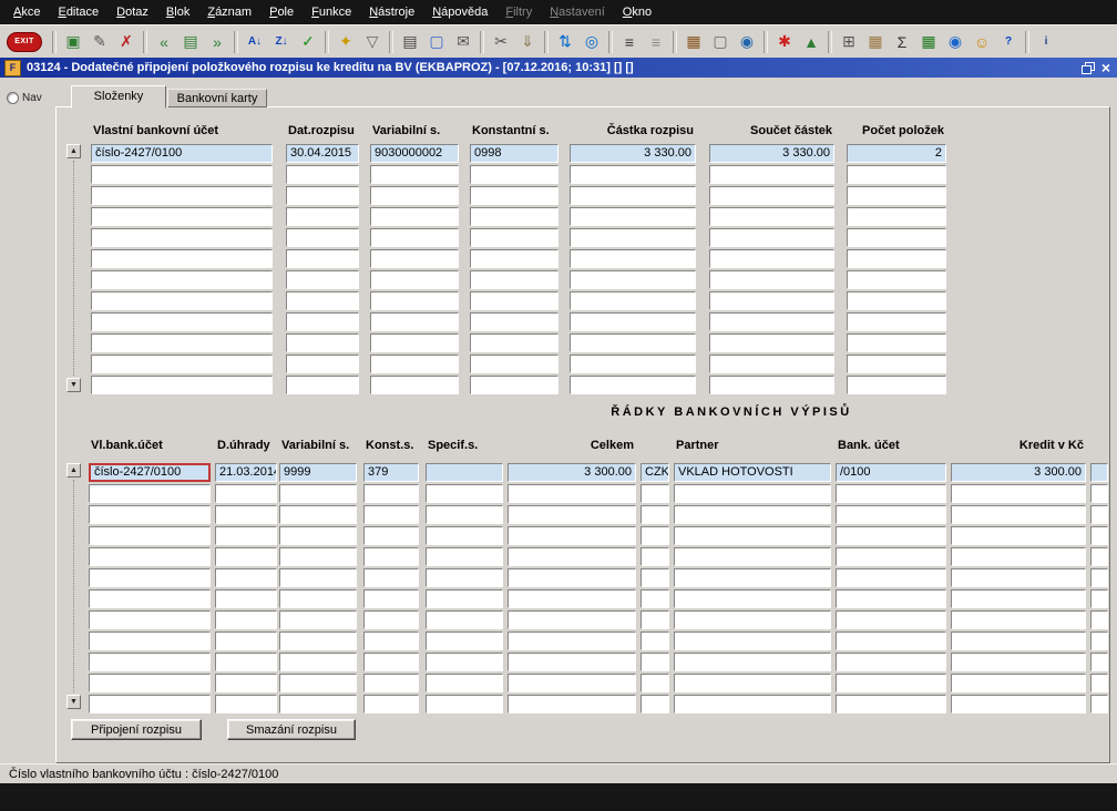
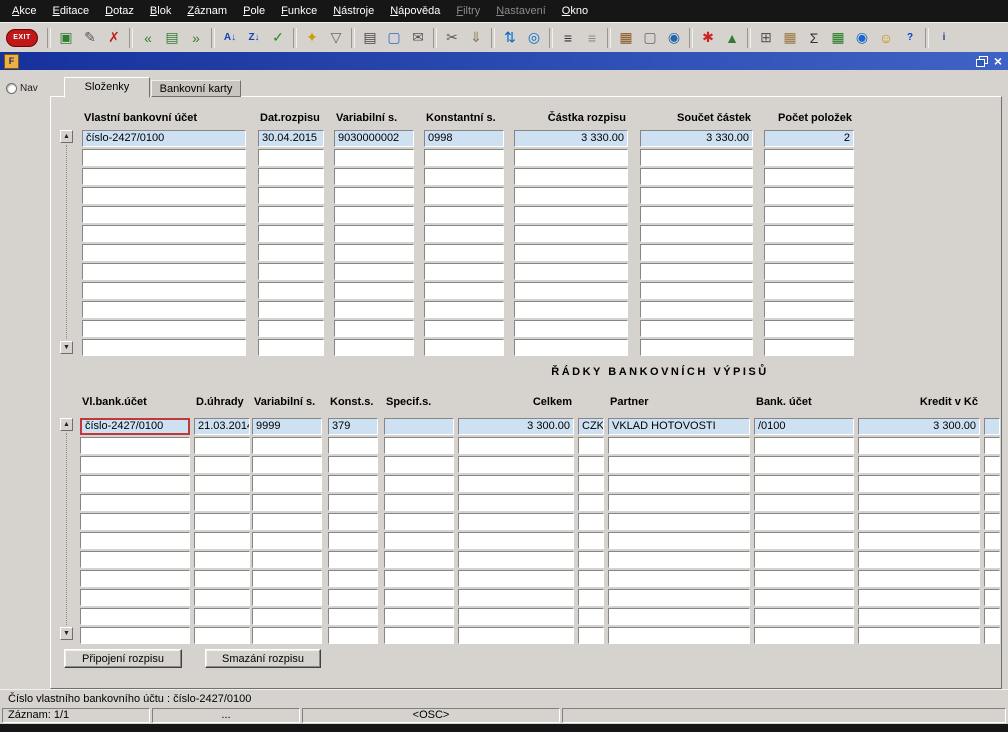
  Akce
  Editace
  Dotaz
  Blok
  Záznam
  Pole
  Funkce
  Nástroje
  Nápověda
  Filtry
  Nastavení
  Okno
  ▣
  ✎
  ✗
  «
  ▤
  »
  A↓
  Z↓
  ✓
  ✦
  ▽
  ▤
  ▢
  ✉
  ✂
  ⇓
  ⇅
  ◎
  ≡
  ≡
  ▦
  ▢
  ◉
  ✱
  ▲
  ⊞
  ▦
  Σ
  ▦
  ◉
  ☺
  ?
  i
  F
- 03124 - Dodatečné připojení položkového rozpisu ke kreditu na BV (EKBAPROZ) - [07.12.2016; 10:31] [] []
  ×
  Nav
  Složenky
  Bankovní karty
  Vlastní bankovní účet
  Dat.rozpisu
  Variabilní s.
  Konstantní s.
  Částka rozpisu
  Součet částek
  Počet položek
  číslo-2427/0100
  30.04.2015
  9030000002
  0998
  3 330.00
  3 330.00
  2
  ŘÁDKY BANKOVNÍCH VÝPISŮ
  Vl.bank.účet
  D.úhrady
  Variabilní s.
  Konst.s.
  Specif.s.
  Celkem
  Partner
  Bank. účet
  Kredit v Kč
  číslo-2427/0100
  21.03.2014
  9999
  379
  3 300.00
  CZK
  VKLAD HOTOVOSTI
  /0100
  3 300.00
  Připojení rozpisu
  Smazání rozpisu
  Číslo vlastního bankovního účtu : číslo-2427/0100
+ Záznam: 1/1
+ ...
+ <OSC>
